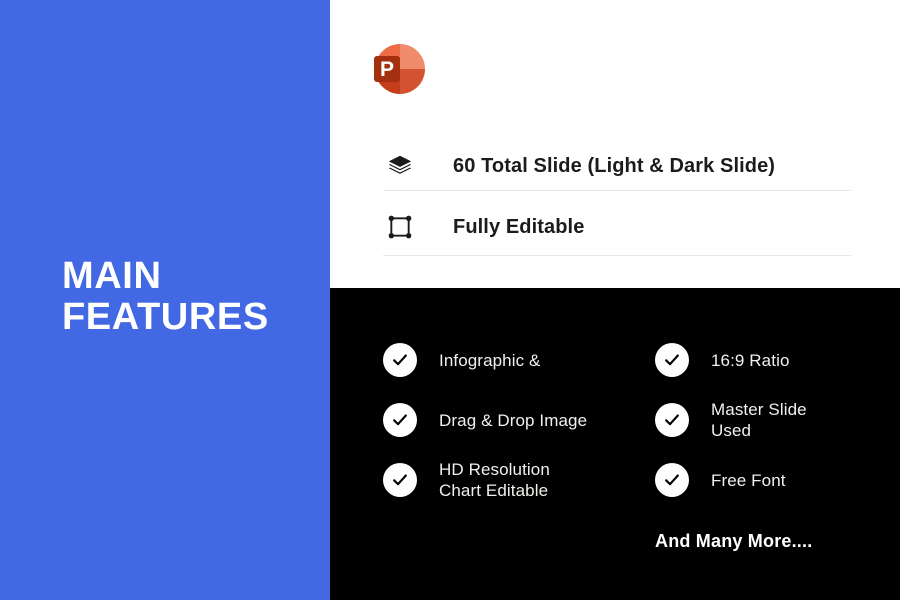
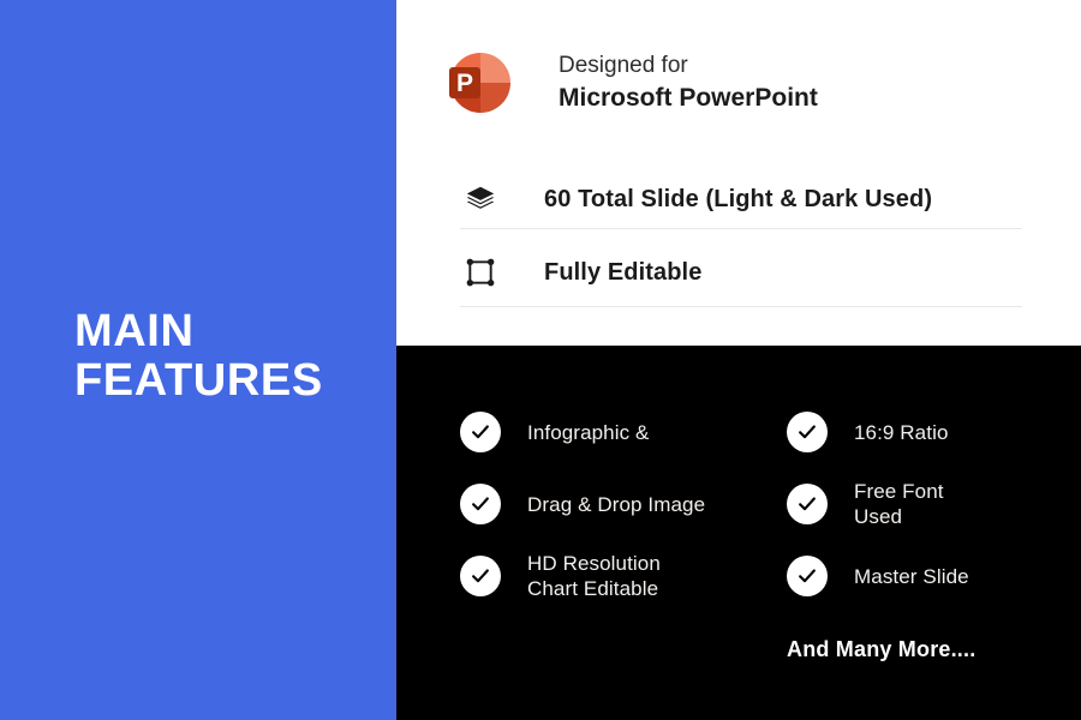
  MAIN
  FEATURES
  P
+ Designed for
+ Microsoft PowerPoint
- 60 Total Slide (Light & Dark Slide)
+ 60 Total Slide (Light & Dark Used)
  Fully Editable
  Infographic &
  Drag & Drop Image
  HD Resolution
  Chart Editable
  16:9 Ratio
- Master Slide
+ Free Font
  Used
- Free Font
+ Master Slide
  And Many More....
